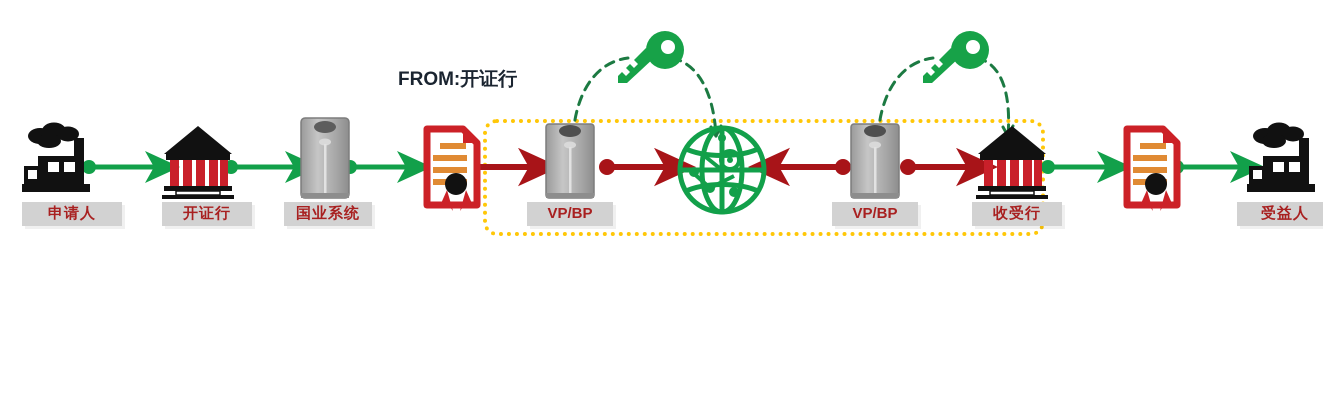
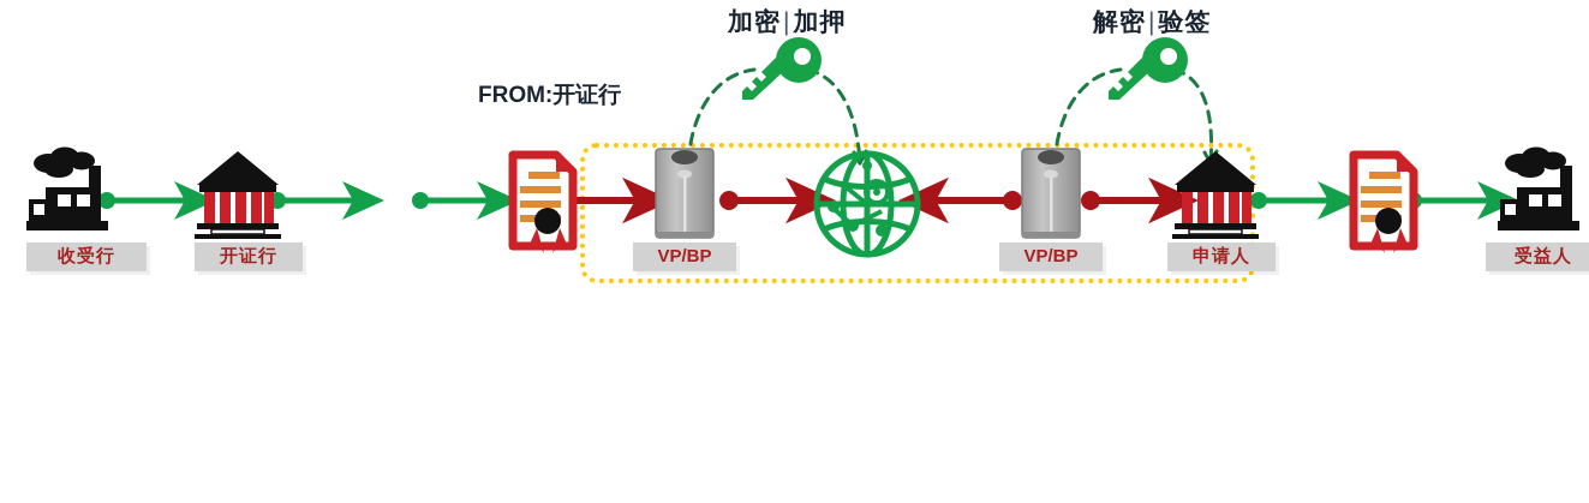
- 申请人
+ 收受行
  开证行
- 国业系统
  FROM:开证行
  VP/BP
  VP/BP
- 收受行
+ 申请人
  受益人
+ 加密|加押
+ 解密|验签
